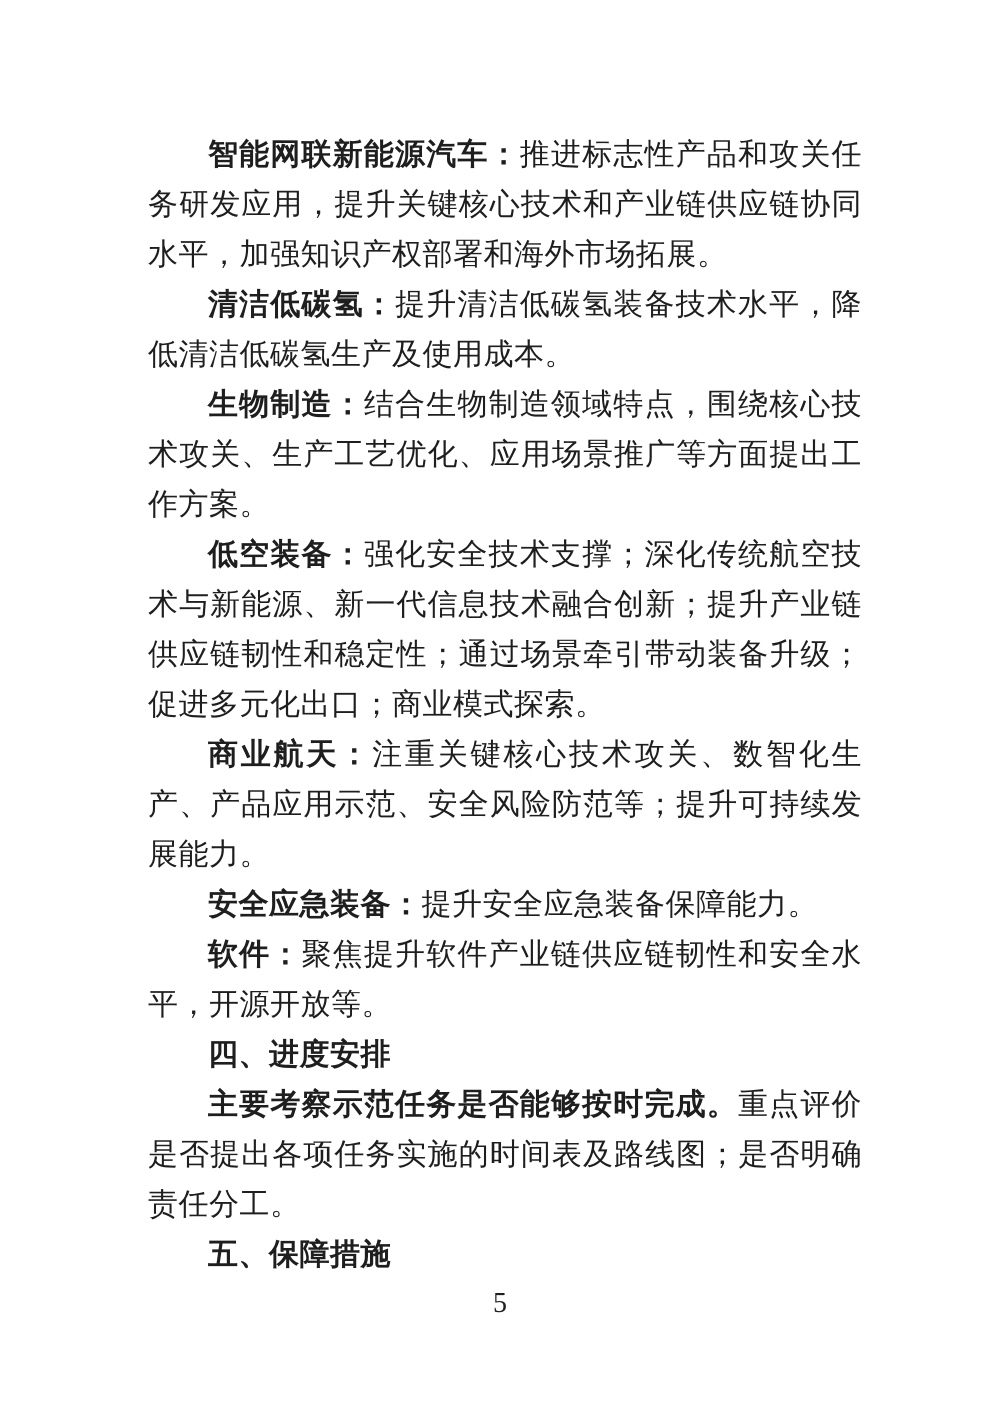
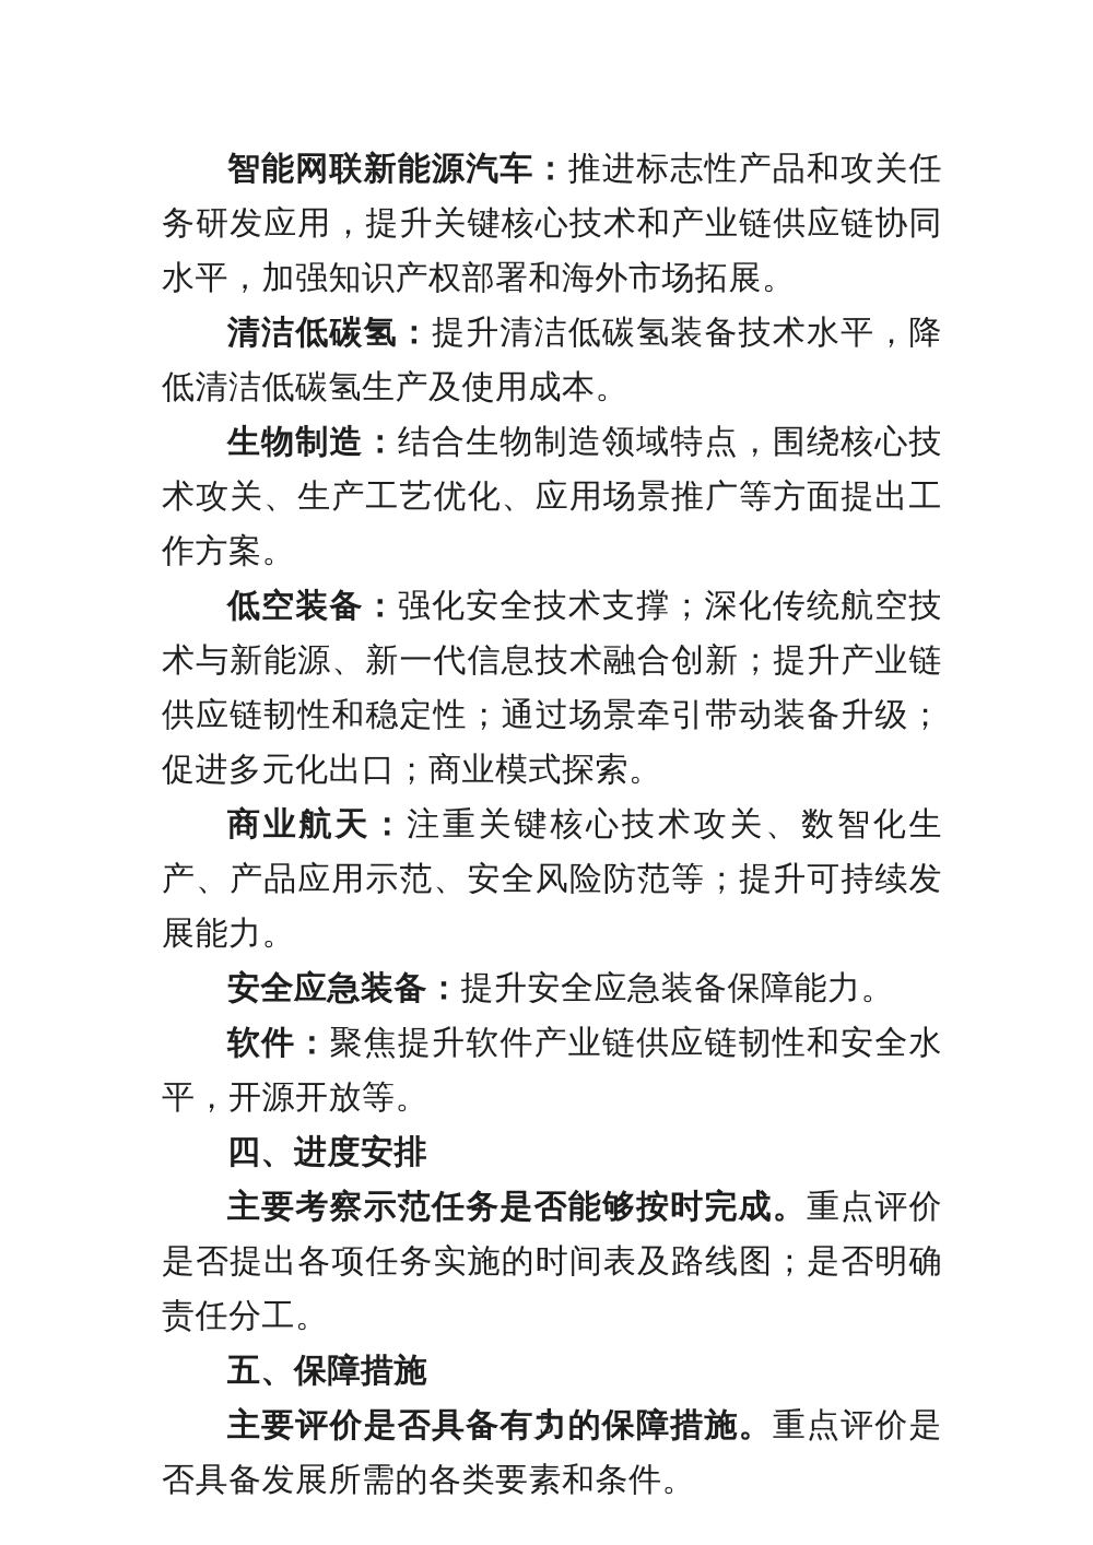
  智能网联新能源汽车：推进标志性产品和攻关任务研发应用，提升关键核心技术和产业链供应链协同水平，加强知识产权部署和海外市场拓展。
  清洁低碳氢：提升清洁低碳氢装备技术水平，降低清洁低碳氢生产及使用成本。
  生物制造：结合生物制造领域特点，围绕核心技术攻关、生产工艺优化、应用场景推广等方面提出工作方案。
  低空装备：强化安全技术支撑；深化传统航空技术与新能源、新一代信息技术融合创新；提升产业链供应链韧性和稳定性；通过场景牵引带动装备升级；促进多元化出口；商业模式探索。
  商业航天：注重关键核心技术攻关、数智化生产、产品应用示范、安全风险防范等；提升可持续发展能力。
  安全应急装备：提升安全应急装备保障能力。
  软件：聚焦提升软件产业链供应链韧性和安全水平，开源开放等。
  四、进度安排
  主要考察示范任务是否能够按时完成。重点评价是否提出各项任务实施的时间表及路线图；是否明确责任分工。
  五、保障措施
+ 主要评价是否具备有力的保障措施。重点评价是否具备发展所需的各类要素和条件。
  5
